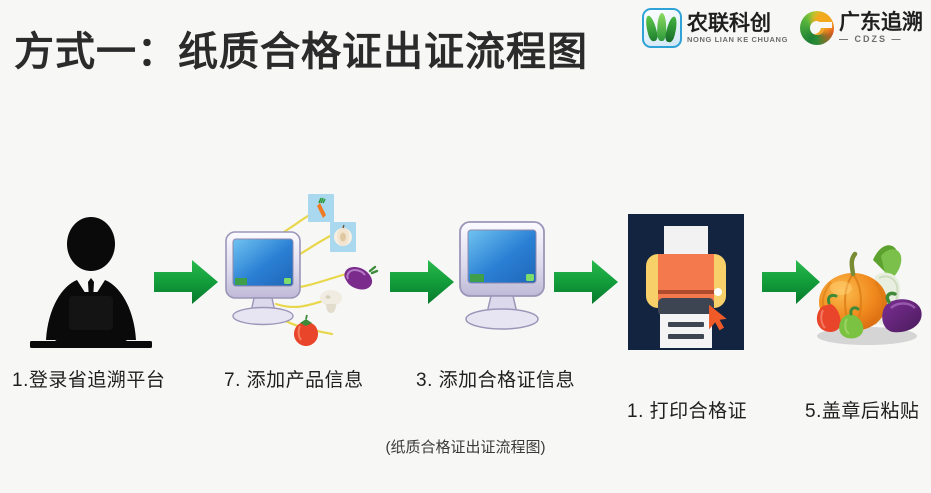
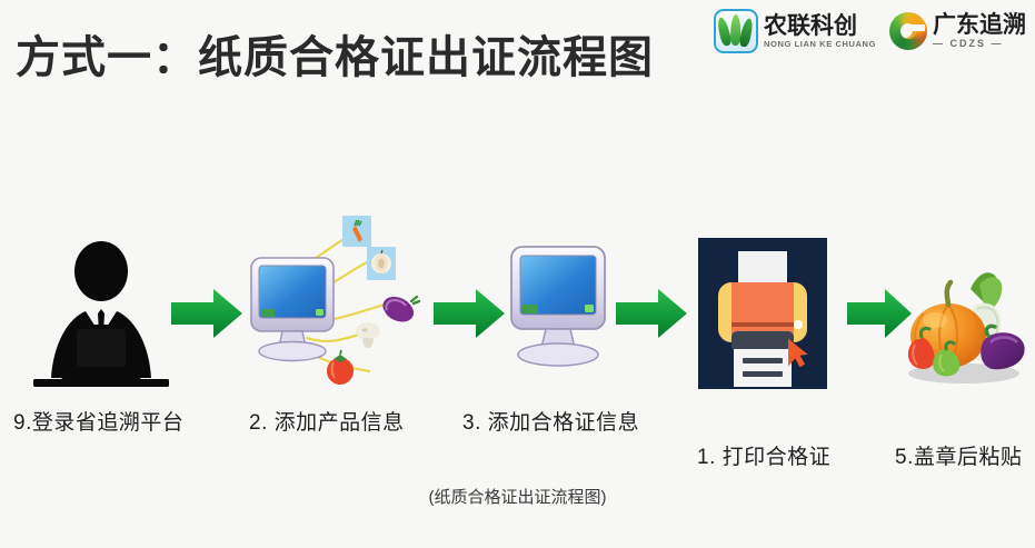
  方式一：纸质合格证出证流程图
  农联科创
  NONG LIAN KE CHUANG
  广东追溯
  — CDZS —
- 1.登录省追溯平台
+ 9.登录省追溯平台
- 7. 添加产品信息
+ 2. 添加产品信息
  3. 添加合格证信息
  1. 打印合格证
  5.盖章后粘贴
  (纸质合格证出证流程图)
